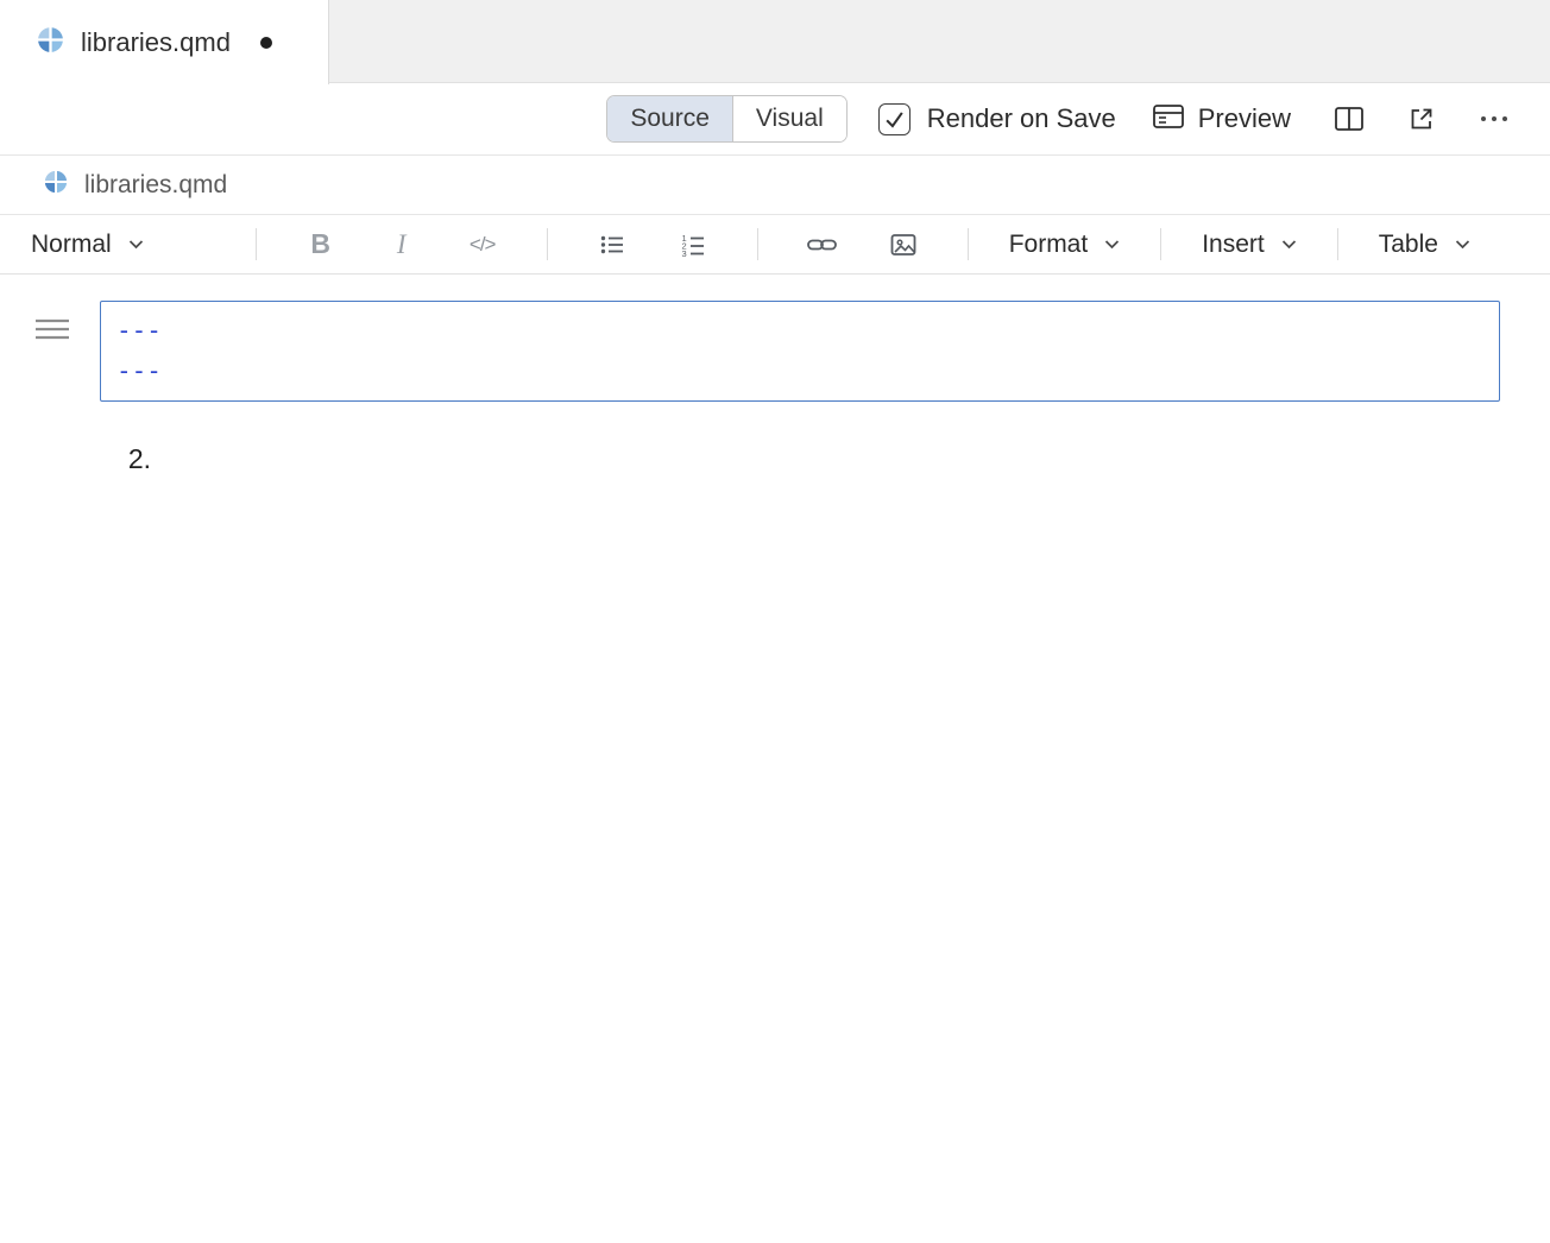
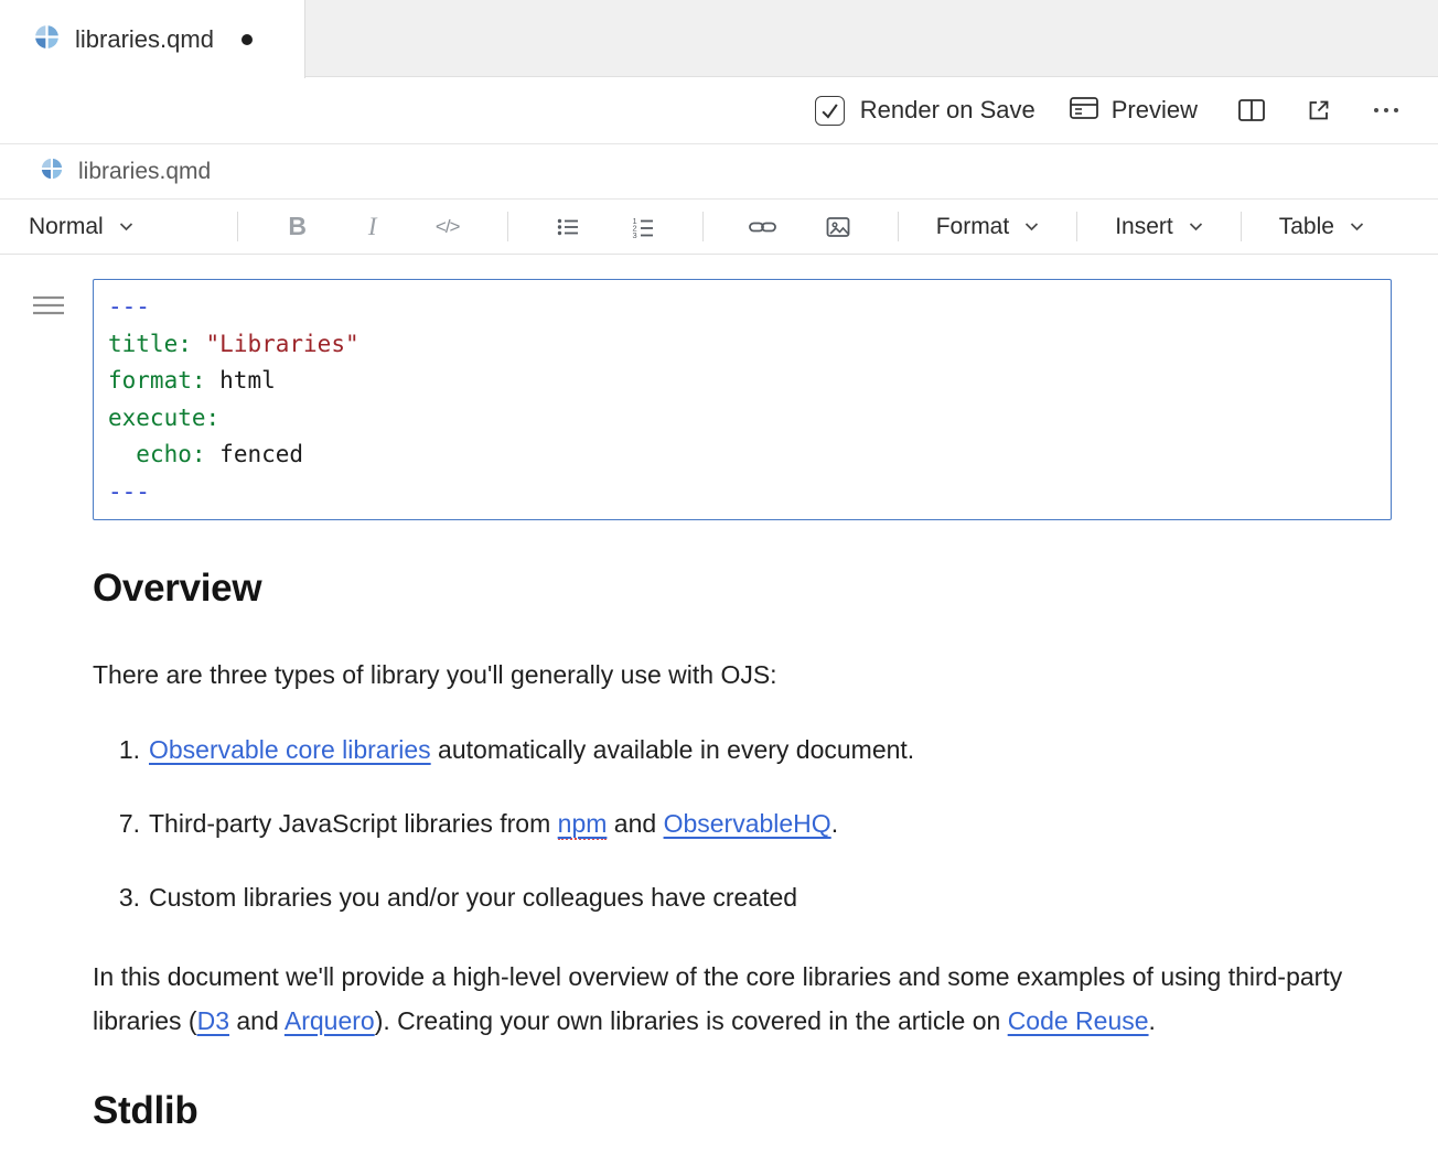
  libraries.qmd
- Source
- Visual
  Render on Save
  Preview
  libraries.qmd
  Normal
  B
  I
  </>
  1
  2
  3
  Format
  Insert
  Table
  ---
+ title: "Libraries"
+ format: html
+ execute:
+ echo: fenced
  ---
+ Overview
+ There are three types of library you'll generally use with OJS:
+ 1.
+ Observable core libraries automatically available in every document.
- 2.
+ 7.
+ Third-party JavaScript libraries from npm and ObservableHQ.
+ 3.
+ Custom libraries you and/or your colleagues have created
+ In this document we'll provide a high-level overview of the core libraries and some examples of using third-party libraries (D3 and Arquero). Creating your own libraries is covered in the article on Code Reuse.
+ Stdlib
